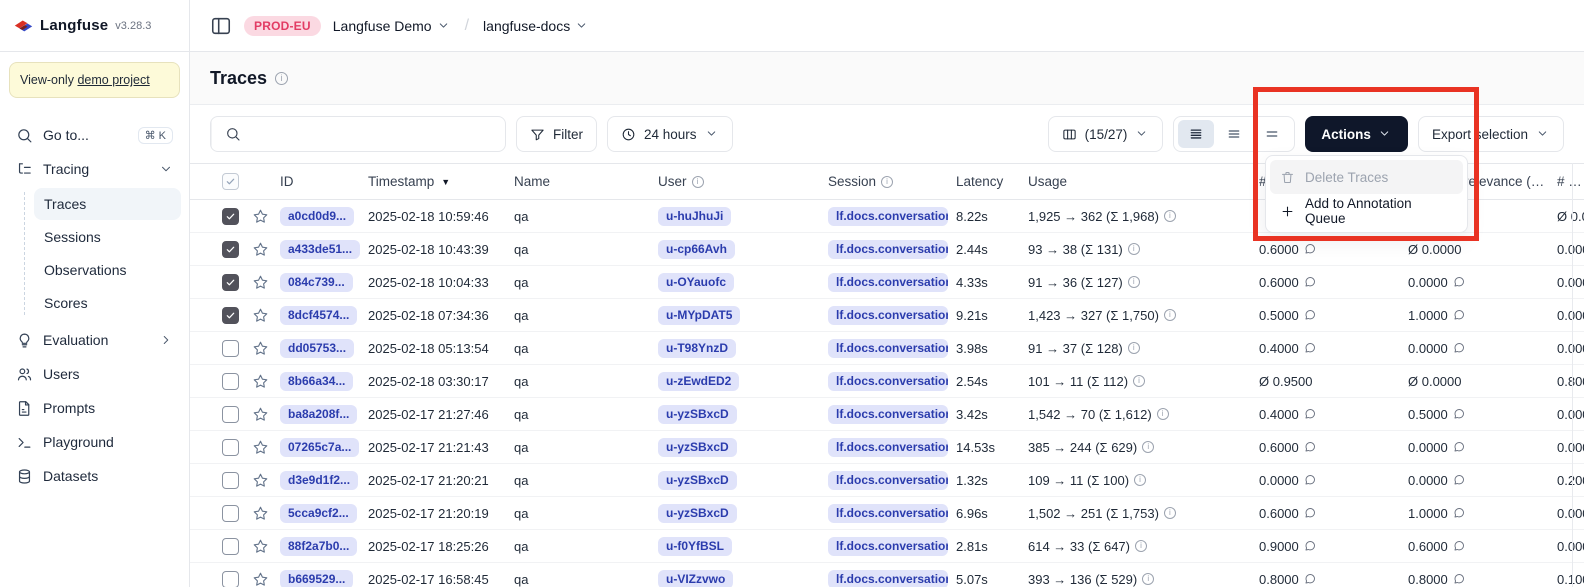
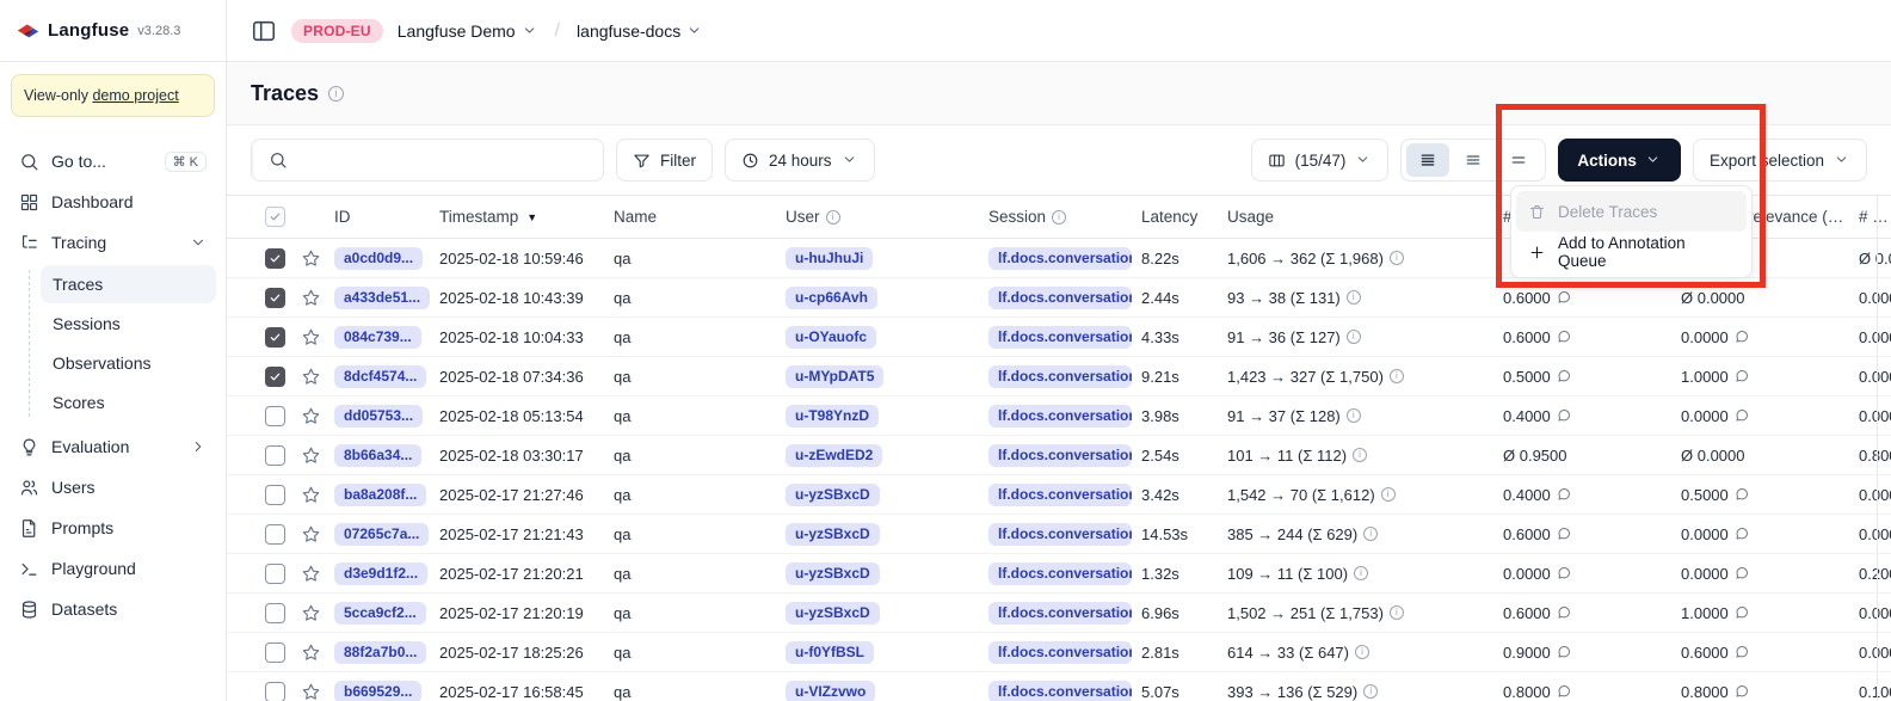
  Langfuse
  v3.28.3
  View-only demo project
  Go to...
  ⌘ K
+ Dashboard
  Tracing
  Traces
  Sessions
  Observations
  Scores
  Evaluation
  Users
  Prompts
  Playground
  Datasets
  PROD-EU
  Langfuse Demo
  /
  langfuse-docs
  Traces
  i
  Filter
  24 hours
- (15/27)
+ (15/47)
  Actions
  Export selection
  ID
  Timestamp
  ▼
  Name
  User
  i
  Session
  i
  Latency
  Usage
  elevance (…
  # …
  a0cd0d9...
  2025-02-18 10:59:46
  qa
  u-huJhuJi
  lf.docs.conversatio
  8.22s
- 1,925 → 362 (Σ 1,968)
+ 1,606 → 362 (Σ 1,968)
  i
  a433de51...
  2025-02-18 10:43:39
  qa
  u-cp66Avh
  lf.docs.conversatio
  2.44s
  93 → 38 (Σ 131)
  i
  0.6000
  Ø 0.0000
  084c739...
  2025-02-18 10:04:33
  qa
  u-OYauofc
  lf.docs.conversatio
  4.33s
  91 → 36 (Σ 127)
  i
  0.6000
  0.0000
  8dcf4574...
  2025-02-18 07:34:36
  qa
  u-MYpDAT5
  lf.docs.conversatio
  9.21s
  1,423 → 327 (Σ 1,750)
  i
  0.5000
  1.0000
  dd05753...
  2025-02-18 05:13:54
  qa
  u-T98YnzD
  lf.docs.conversatio
  3.98s
  91 → 37 (Σ 128)
  i
  0.4000
  0.0000
  8b66a34...
  2025-02-18 03:30:17
  qa
  u-zEwdED2
  lf.docs.conversatio
  2.54s
  101 → 11 (Σ 112)
  i
  Ø 0.9500
  Ø 0.0000
  ba8a208f...
  2025-02-17 21:27:46
  qa
  u-yzSBxcD
  lf.docs.conversatio
  3.42s
  1,542 → 70 (Σ 1,612)
  i
  0.4000
  0.5000
  07265c7a...
  2025-02-17 21:21:43
  qa
  u-yzSBxcD
  lf.docs.conversatio
  14.53s
  385 → 244 (Σ 629)
  i
  0.6000
  0.0000
  d3e9d1f2...
  2025-02-17 21:20:21
  qa
  u-yzSBxcD
  lf.docs.conversatio
  1.32s
  109 → 11 (Σ 100)
  i
  0.0000
  0.0000
  5cca9cf2...
  2025-02-17 21:20:19
  qa
  u-yzSBxcD
  lf.docs.conversatio
  6.96s
  1,502 → 251 (Σ 1,753)
  i
  0.6000
  1.0000
  88f2a7b0...
  2025-02-17 18:25:26
  qa
  u-f0YfBSL
  lf.docs.conversatio
  2.81s
  614 → 33 (Σ 647)
  i
  0.9000
  0.6000
  b669529...
  2025-02-17 16:58:45
  qa
  u-VIZzvwo
  lf.docs.conversatio
  5.07s
  393 → 136 (Σ 529)
  i
  0.8000
  0.8000
  Delete Traces
  Add to Annotation Queue
